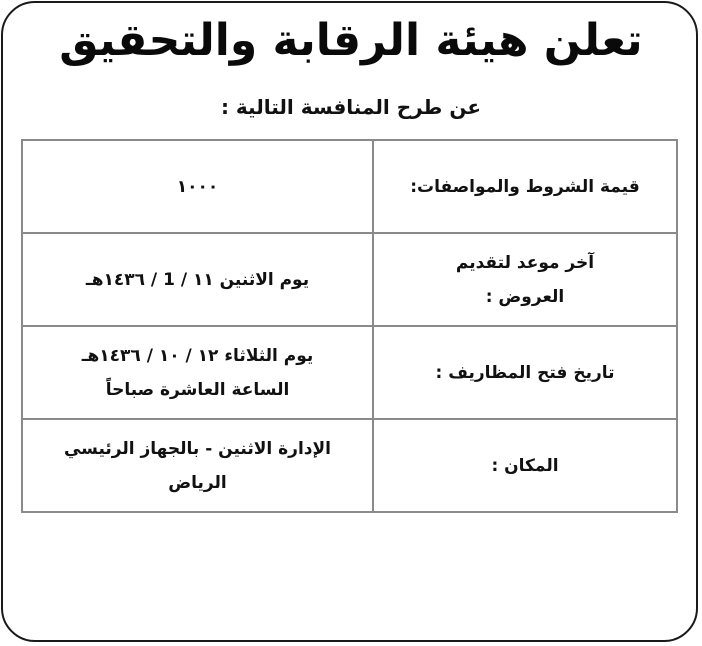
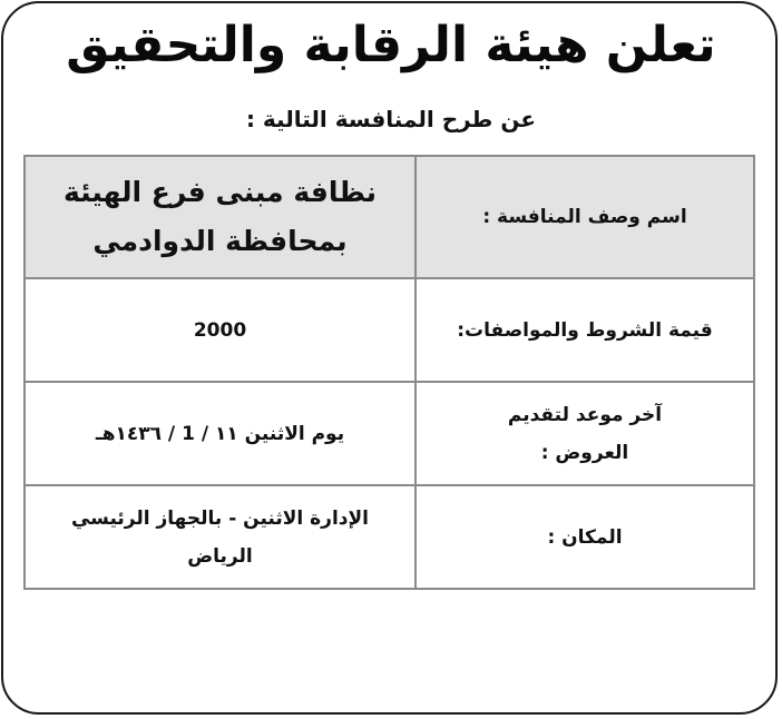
  تعلن هيئة الرقابة والتحقيق
  عن طرح المنافسة التالية :
+ اسم وصف المنافسة :	نظافة مبنى فرع الهيئة بمحافظة الدوادمي
- قيمة الشروط والمواصفات:	١٠٠٠
+ قيمة الشروط والمواصفات:	2000
  آخر موعد لتقديم العروض :	يوم الاثنين ١١ / 1 / ١٤٣٦هـ
- تاريخ فتح المظاريف :	يوم الثلاثاء ١٢ / ١٠ / ١٤٣٦هـ الساعة العاشرة صباحاً
  المكان :	الإدارة الاثنين - بالجهاز الرئيسي الرياض
